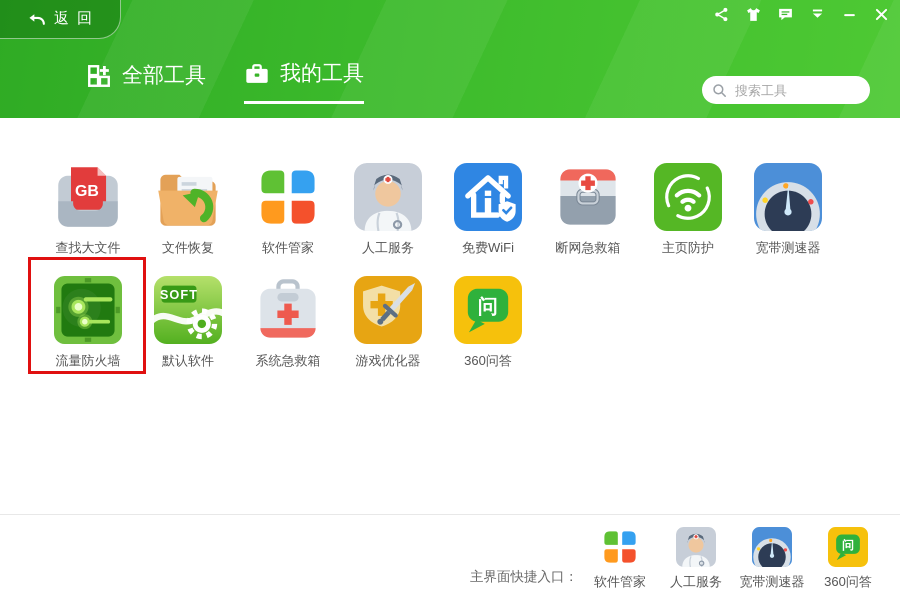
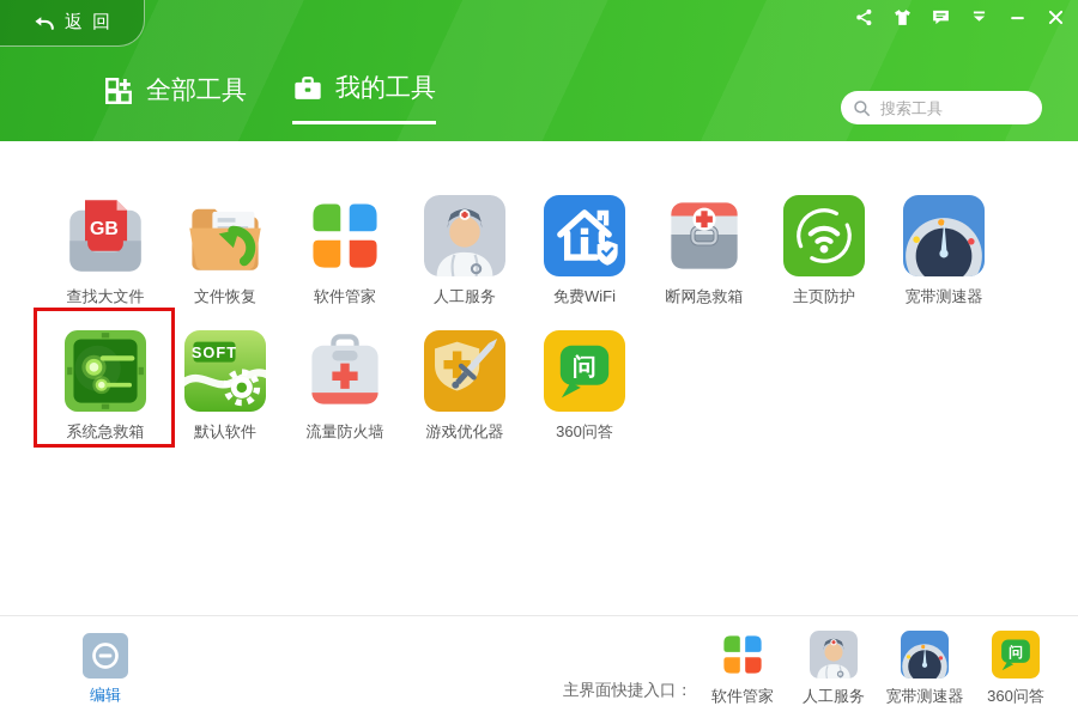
  返回
  全部工具
  我的工具
  搜索工具
  查找大文件
  文件恢复
  软件管家
  人工服务
  免费WiFi
  断网急救箱
  主页防护
  宽带测速器
- 流量防火墙
+ 系统急救箱
  默认软件
- 系统急救箱
+ 流量防火墙
  游戏优化器
  360问答
+ 编辑
  主界面快捷入口：
  软件管家
  人工服务
  宽带测速器
  360问答
